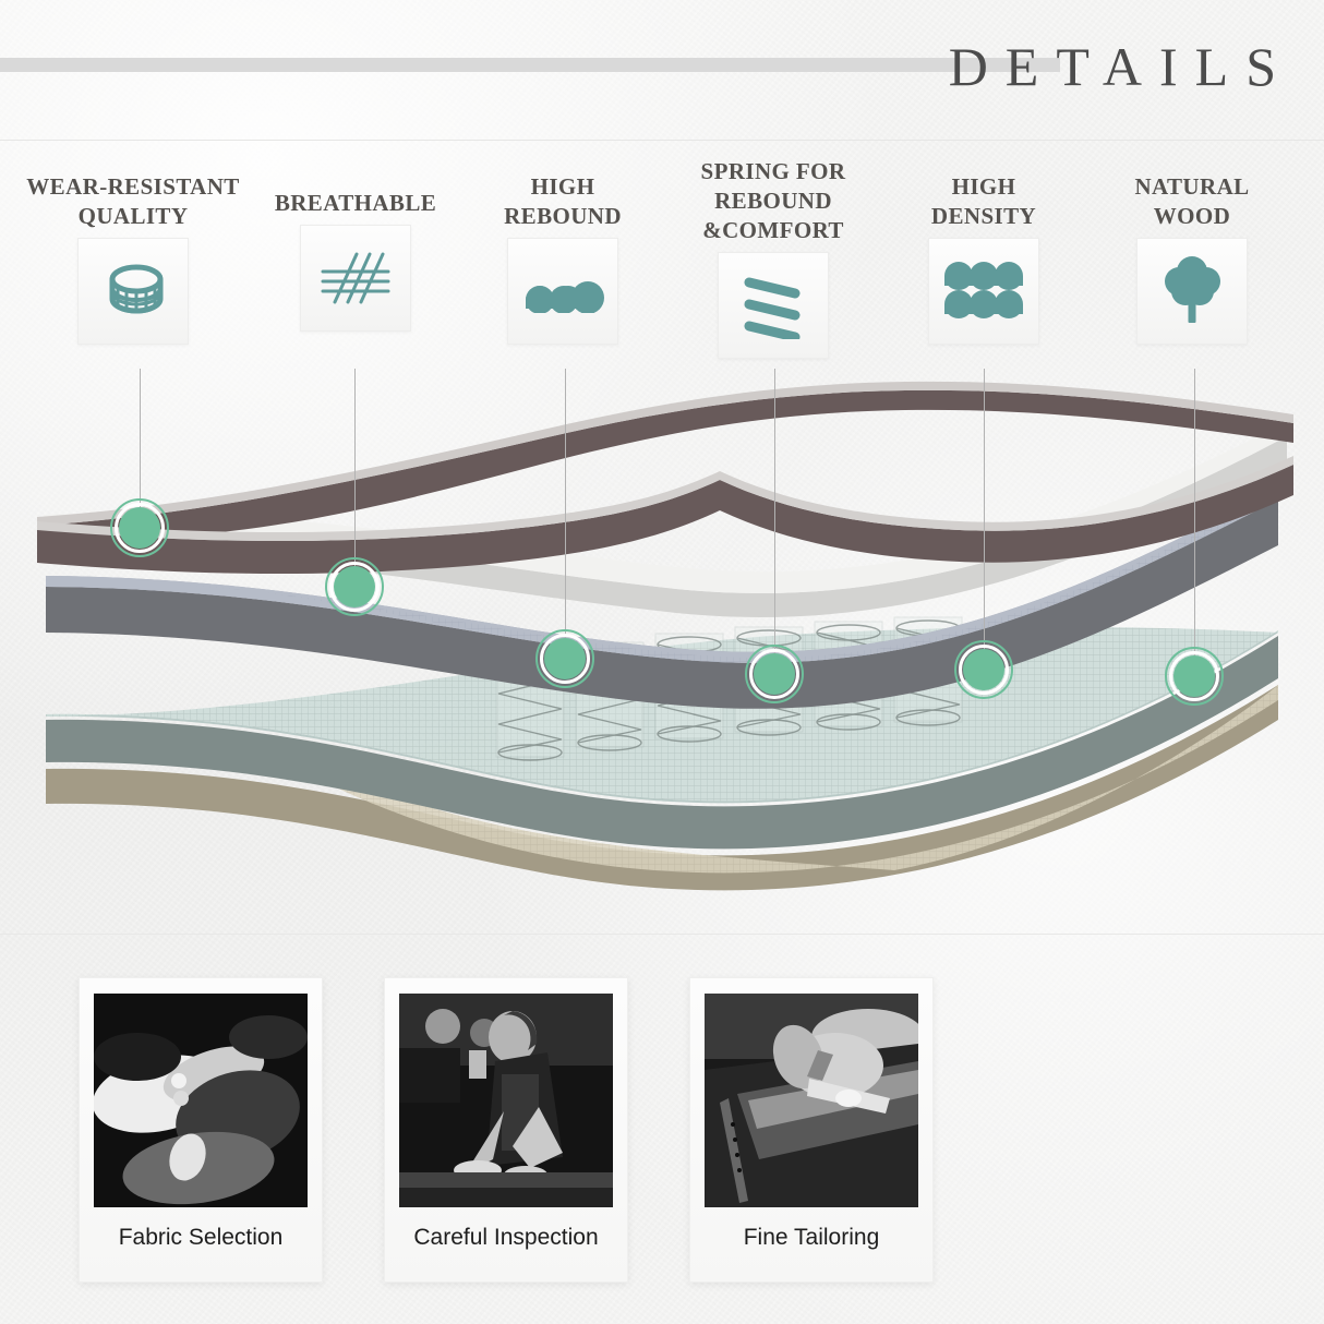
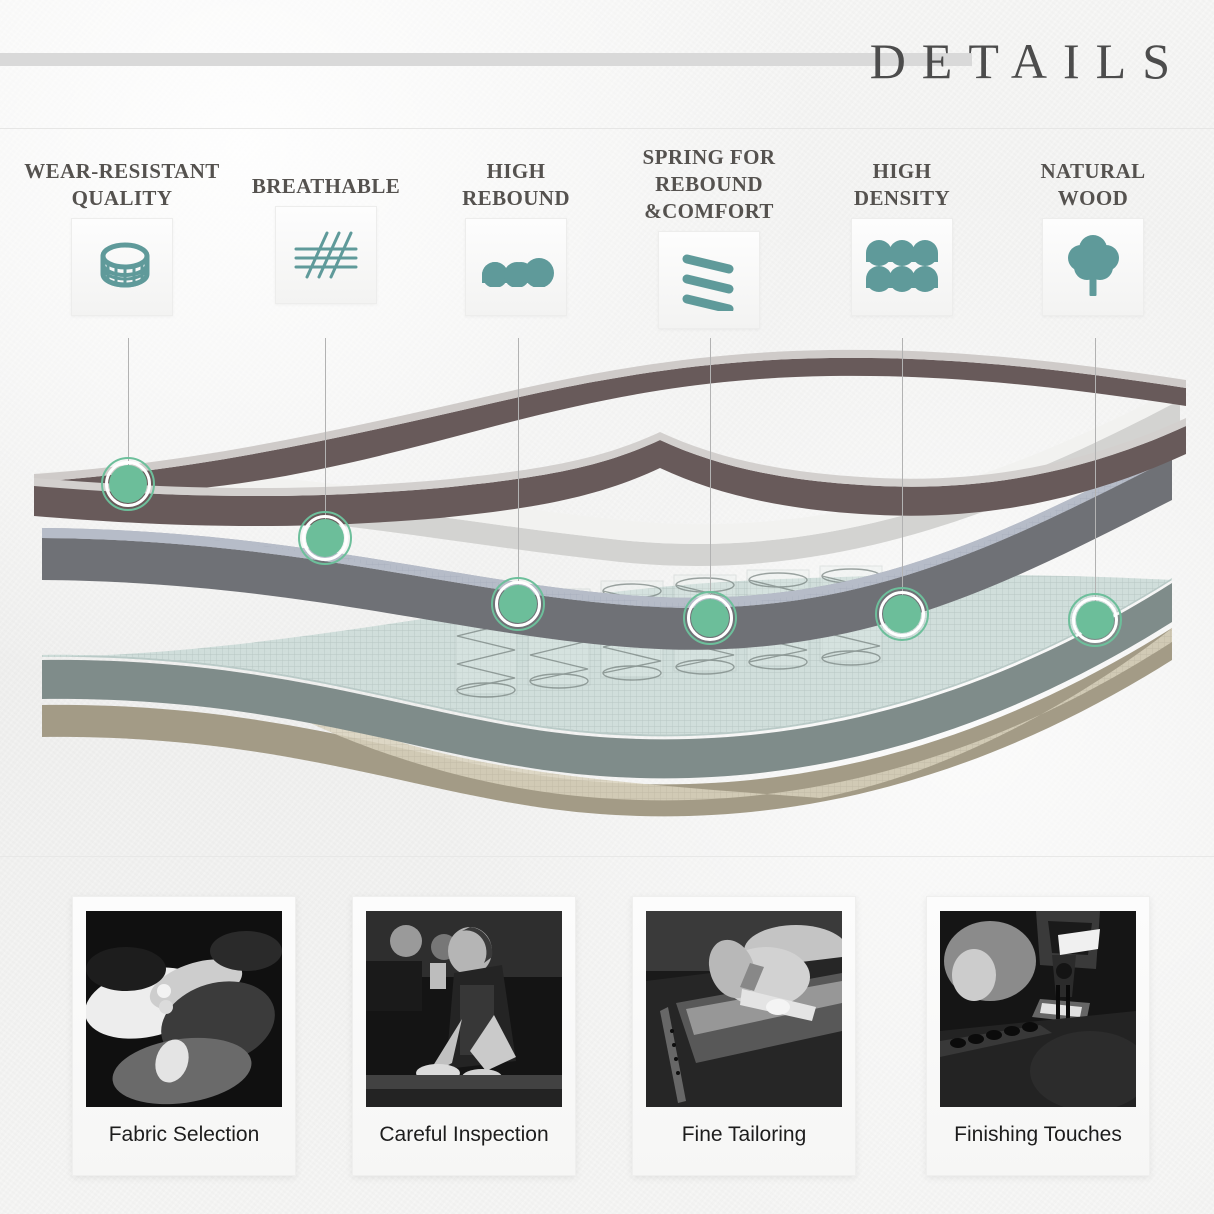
  DETAILS
  WEAR-RESISTANT
  QUALITY
  BREATHABLE
  HIGH
  REBOUND
  SPRING FOR
  REBOUND
  &COMFORT
  HIGH
  DENSITY
  NATURAL
  WOOD
  Fabric Selection
  Careful Inspection
  Fine Tailoring
+ Finishing Touches
